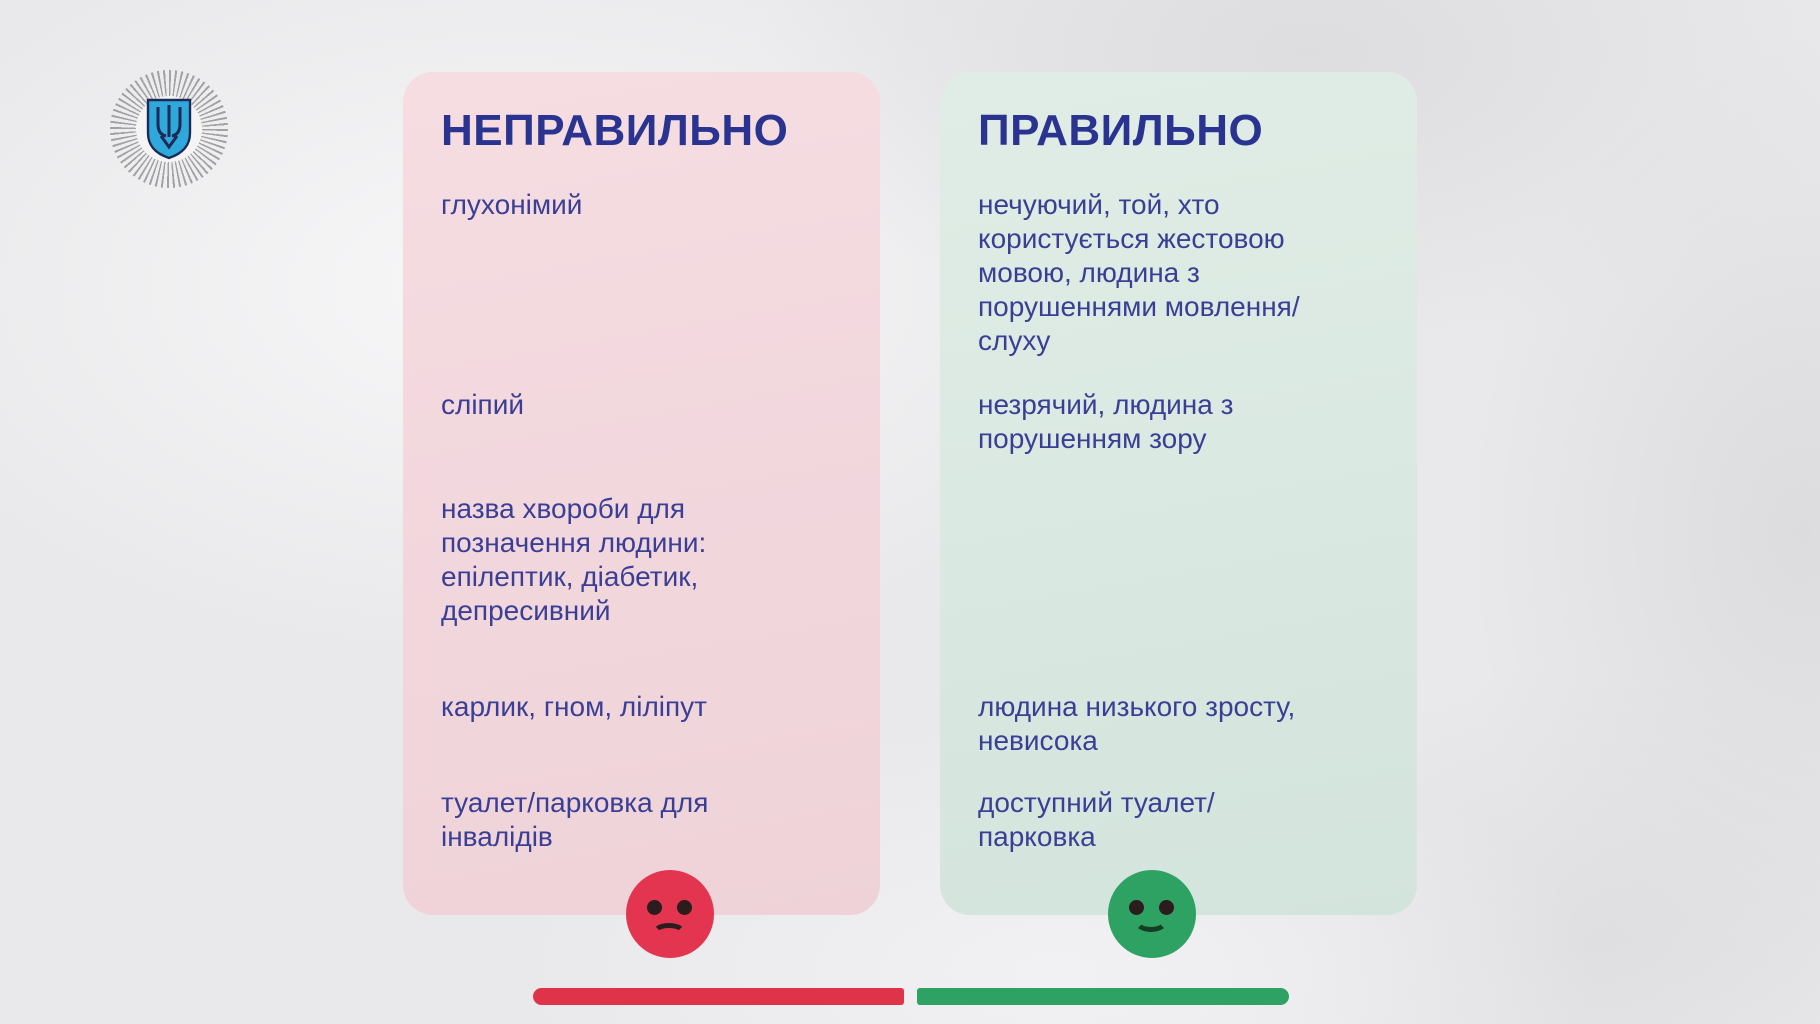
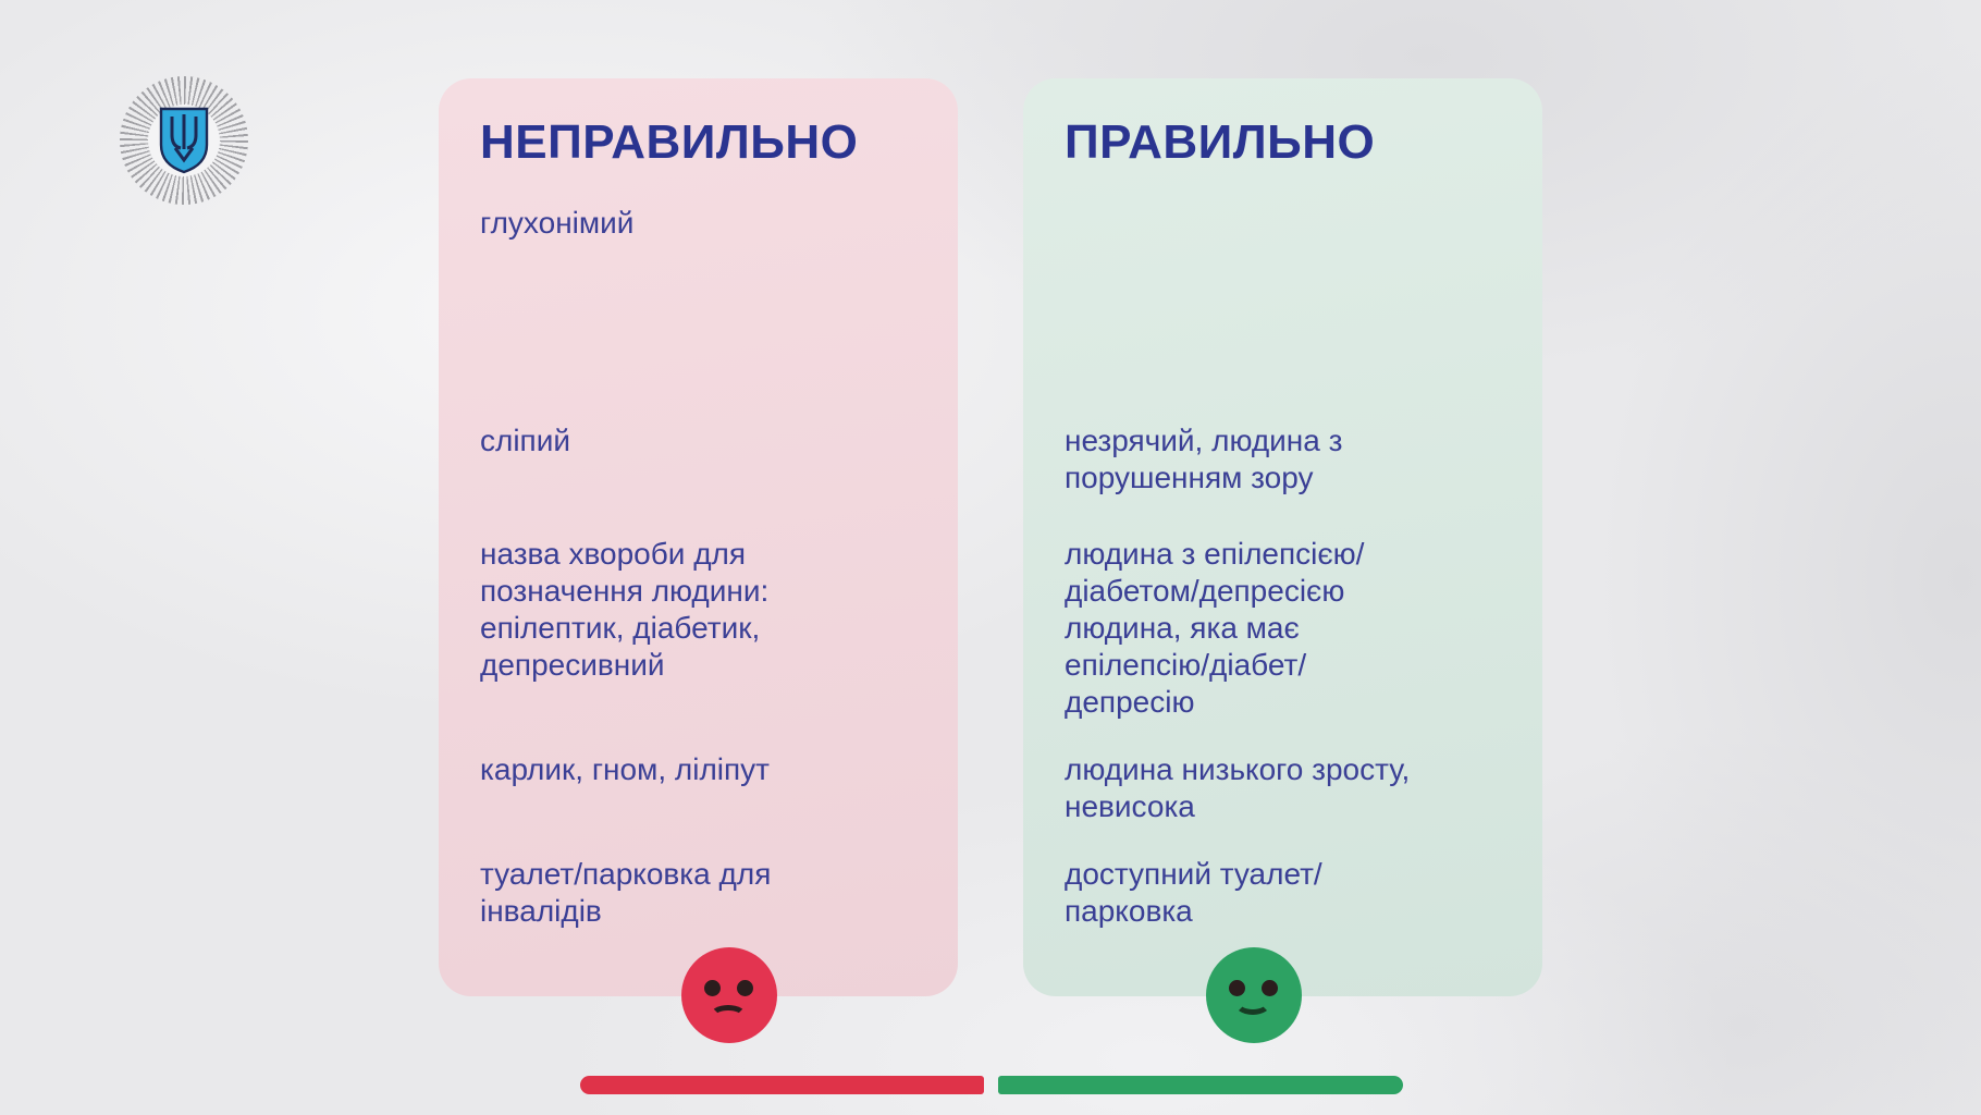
  НЕПРАВИЛЬНО
  глухонімий
  сліпий
  назва хвороби для
  позначення людини:
  епілептик, діабетик,
  депресивний
  карлик, гном, ліліпут
  туалет/парковка для
  інвалідів
  ПРАВИЛЬНО
- нечуючий, той, хто
- користується жестовою
- мовою, людина з
- порушеннями мовлення/
- слуху
  незрячий, людина з
  порушенням зору
+ людина з епілепсією/
+ діабетом/депресією
+ людина, яка має
+ епілепсію/діабет/
+ депресію
  людина низького зросту,
  невисока
  доступний туалет/
  парковка
